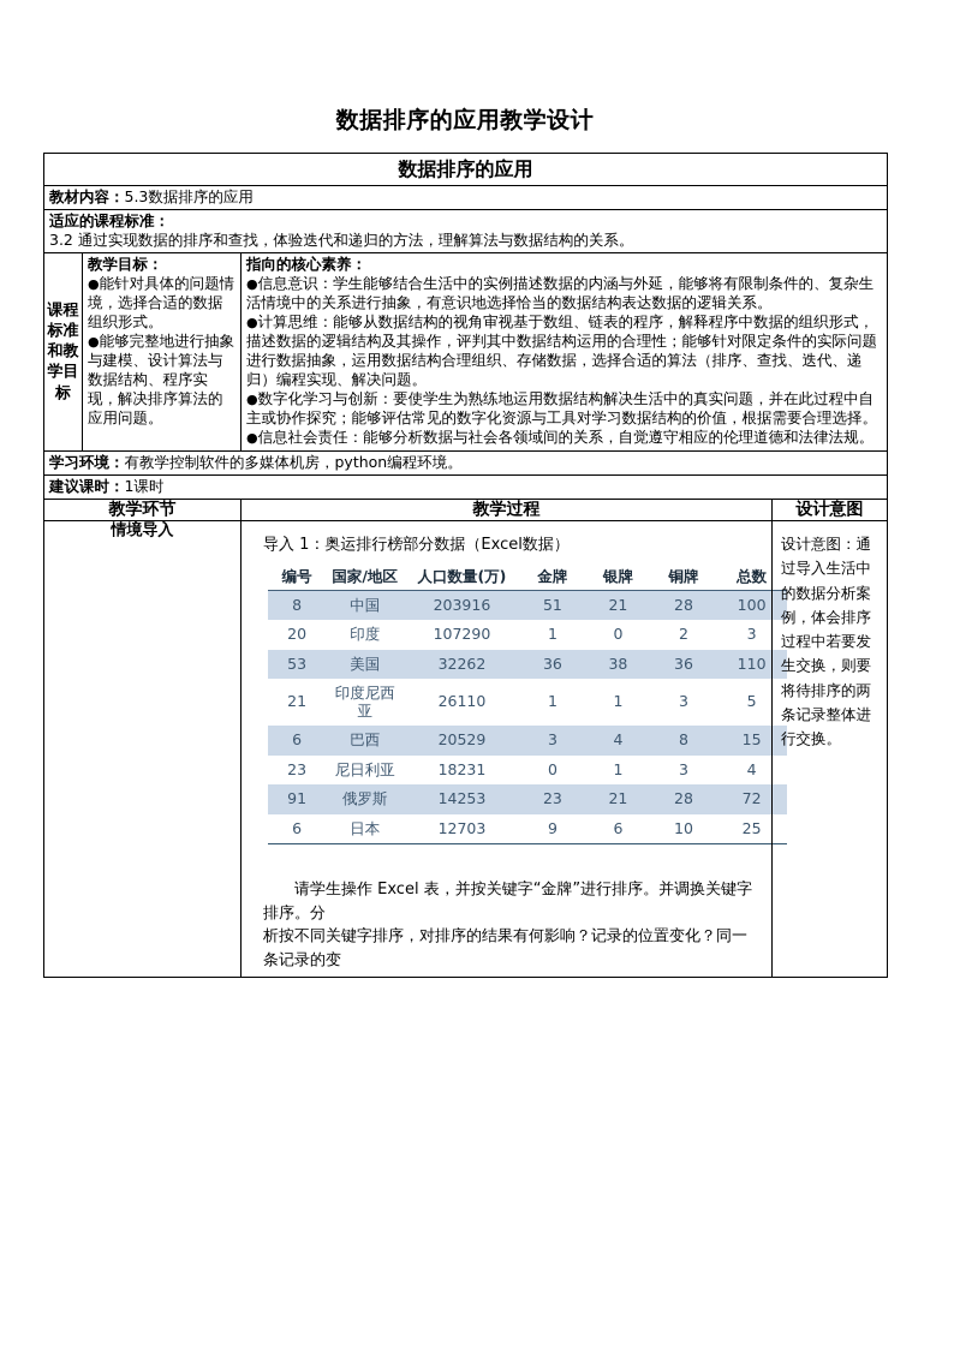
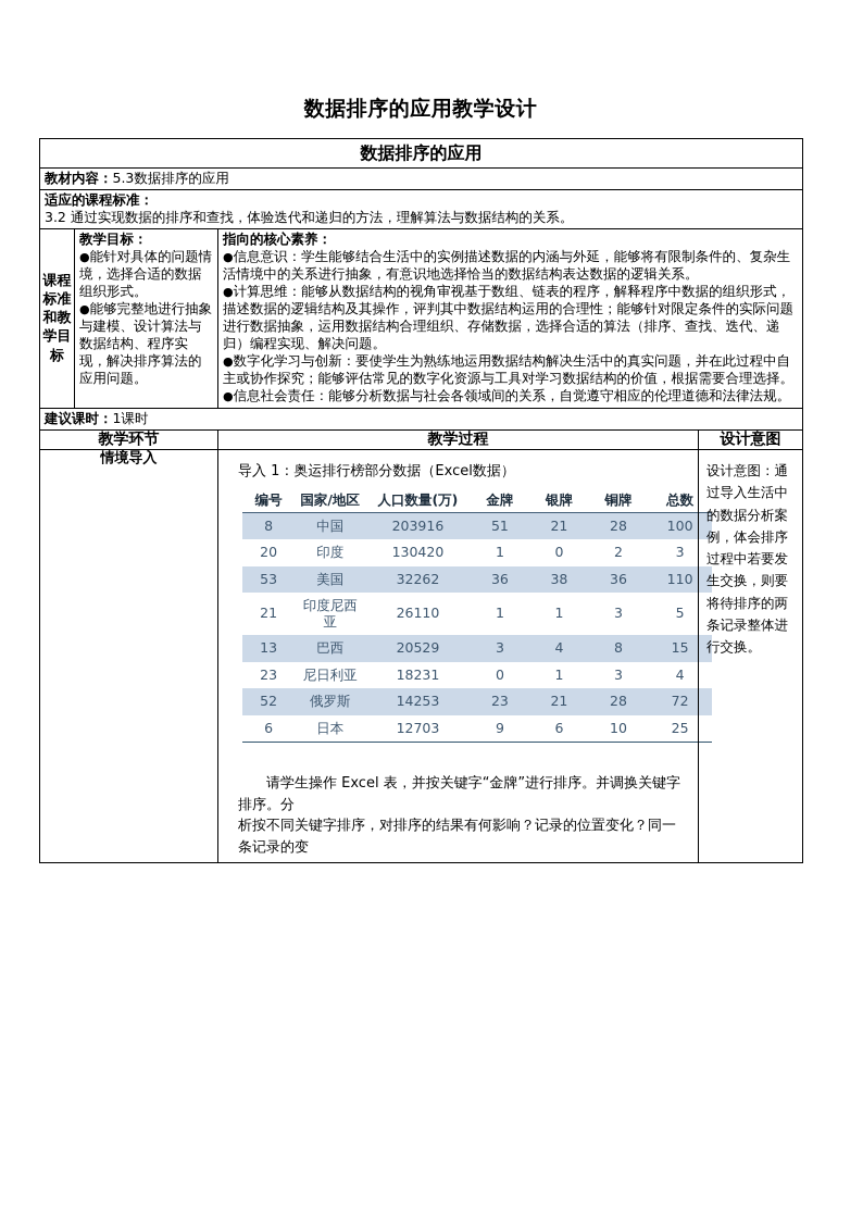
  数据排序的应用教学设计
  数据排序的应用
  教材内容：5.3数据排序的应用
  适应的课程标准： 3.2 通过实现数据的排序和查找，体验迭代和递归的方法，理解算法与数据结构的关系。
  课程标准和教学目标	教学目标： 能针对具体的问题情境，选择合适的数据组织形式。 能够完整地进行抽象与建模、设计算法与数据结构、程序实现，解决排序算法的应用问题。	指向的核心素养： 信息意识：学生能够结合生活中的实例描述数据的内涵与外延，能够将有限制条件的、复杂生活情境中的关系进行抽象，有意识地选择恰当的数据结构表达数据的逻辑关系。 计算思维：能够从数据结构的视角审视基于数组、链表的程序，解释程序中数据的组织形式，描述数据的逻辑结构及其操作，评判其中数据结构运用的合理性；能够针对限定条件的实际问题进行数据抽象，运用数据结构合理组织、存储数据，选择合适的算法（排序、查找、迭代、递归）编程实现、解决问题。 数字化学习与创新：要使学生为熟练地运用数据结构解决生活中的真实问题，并在此过程中自主或协作探究；能够评估常见的数字化资源与工具对学习数据结构的价值，根据需要合理选择。 信息社会责任：能够分析数据与社会各领域间的关系，自觉遵守相应的伦理道德和法律法规。
- 学习环境：有教学控制软件的多媒体机房，python编程环境。
  建议课时：1课时
  教学环节	教学过程	设计意图
  情境导入	导入 1：奥运排行榜部分数据（Excel数据）
  编号	国家/地区	人口数量(万)	金牌	银牌	铜牌	总数
  8	中国	203916	51	21	28	100
- 20	印度	107290	1	0	2	3
+ 20	印度	130420	1	0	2	3
  53	美国	32262	36	38	36	110
  21	印度尼西亚	26110	1	1	3	5
- 6	巴西	20529	3	4	8	15
+ 13	巴西	20529	3	4	8	15
  23	尼日利亚	18231	0	1	3	4
- 91	俄罗斯	14253	23	21	28	72
+ 52	俄罗斯	14253	23	21	28	72
  6	日本	12703	9	6	10	25
  	请学生操作 Excel 表，并按关键字“金牌”进行排序。并调换关键字排序。分 析按不同关键字排序，对排序的结果有何影响？记录的位置变化？同一条记录的变	设计意图：通过导入生活中的数据分析案例，体会排序过程中若要发生交换，则要将待排序的两条记录整体进行交换。
